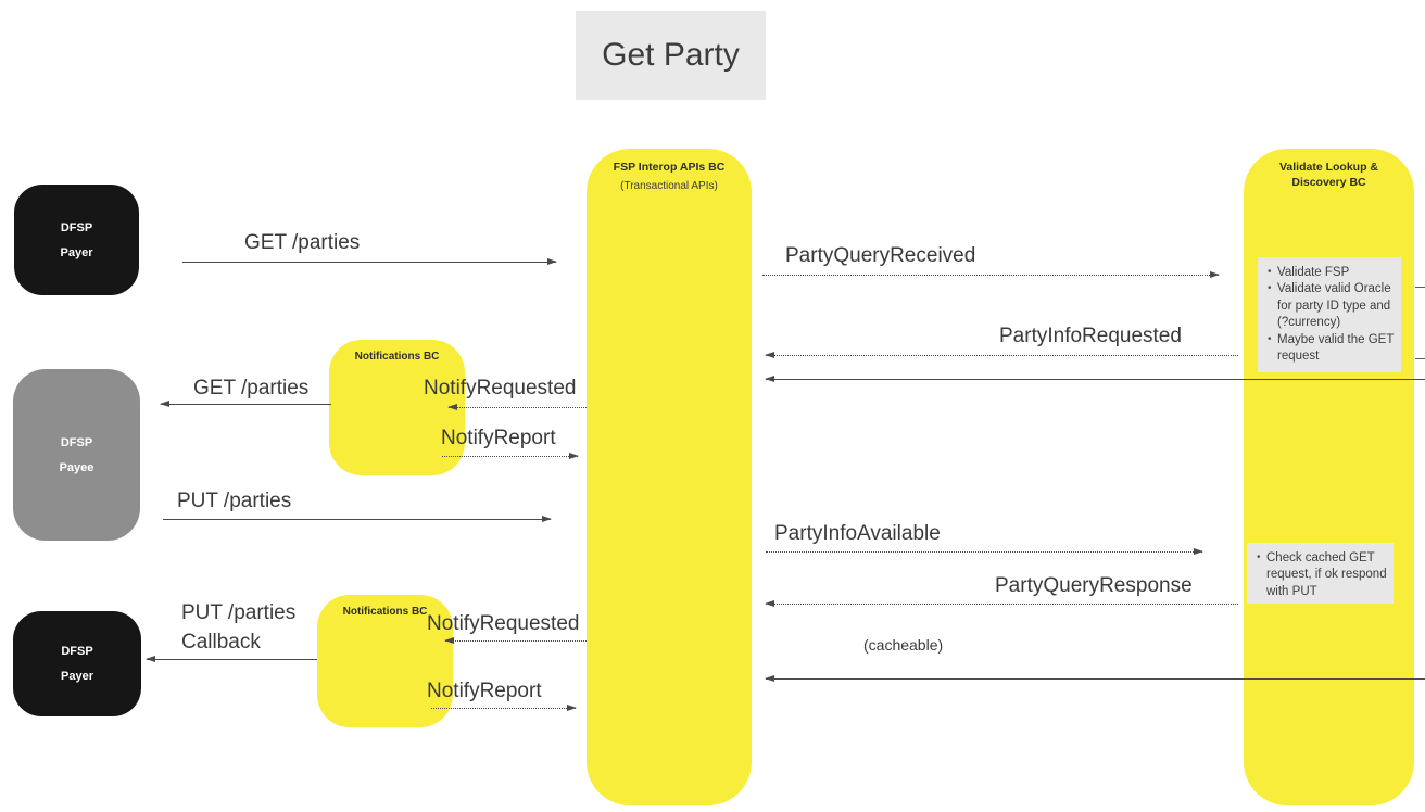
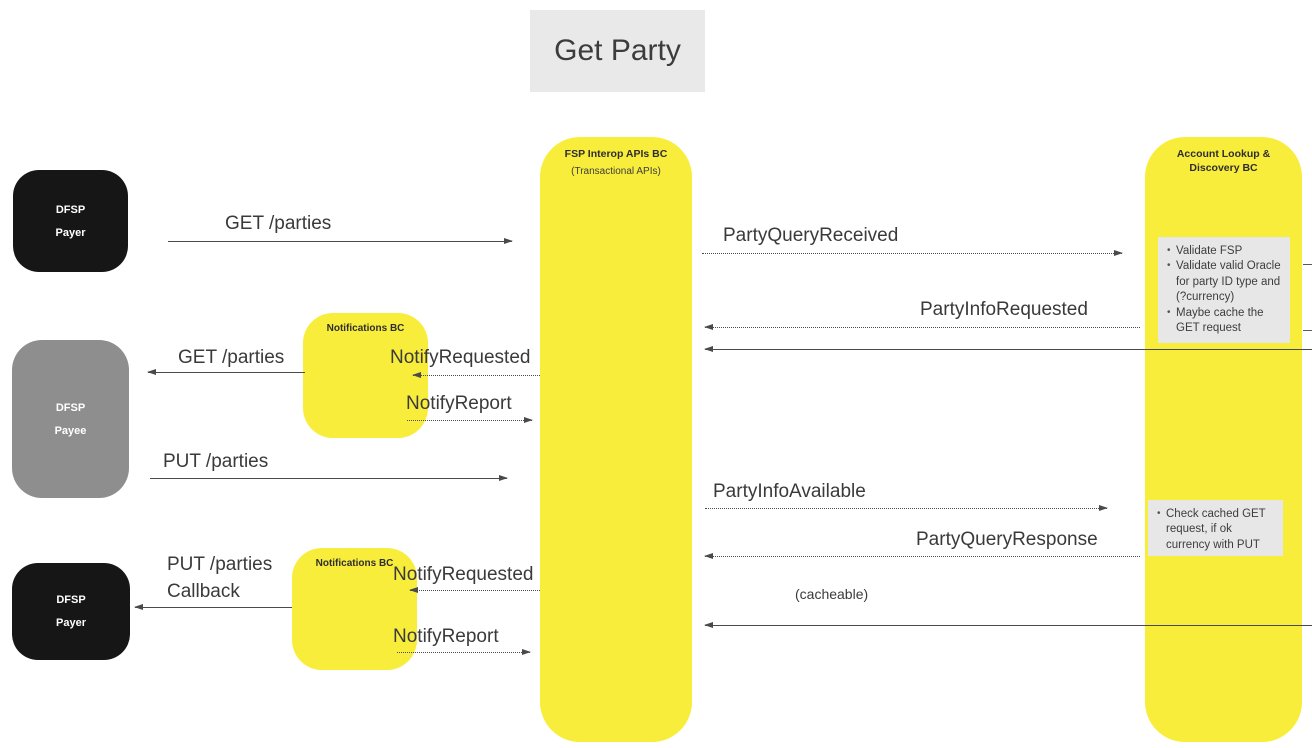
  Get Party
  DFSP
  Payer
  DFSP
  Payee
  DFSP
  Payer
  FSP Interop APIs BC
  (Transactional APIs)
- Validate Lookup & Discovery BC
+ Account Lookup & Discovery BC
  Notifications BC
  Notifications BC
  Validate FSP
  Validate valid Oracle for party ID type and (?currency)
- Maybe valid the GET request
+ Maybe cache the GET request
- Check cached GET request, if ok respond with PUT
+ Check cached GET request, if ok currency with PUT
  GET /parties
  PartyQueryReceived
  PartyInfoRequested
  GET /parties
  NotifyRequested
  NotifyReport
  PUT /parties
  PartyInfoAvailable
  PartyQueryResponse
  PUT /parties
  Callback
  NotifyRequested
  (cacheable)
  NotifyReport
